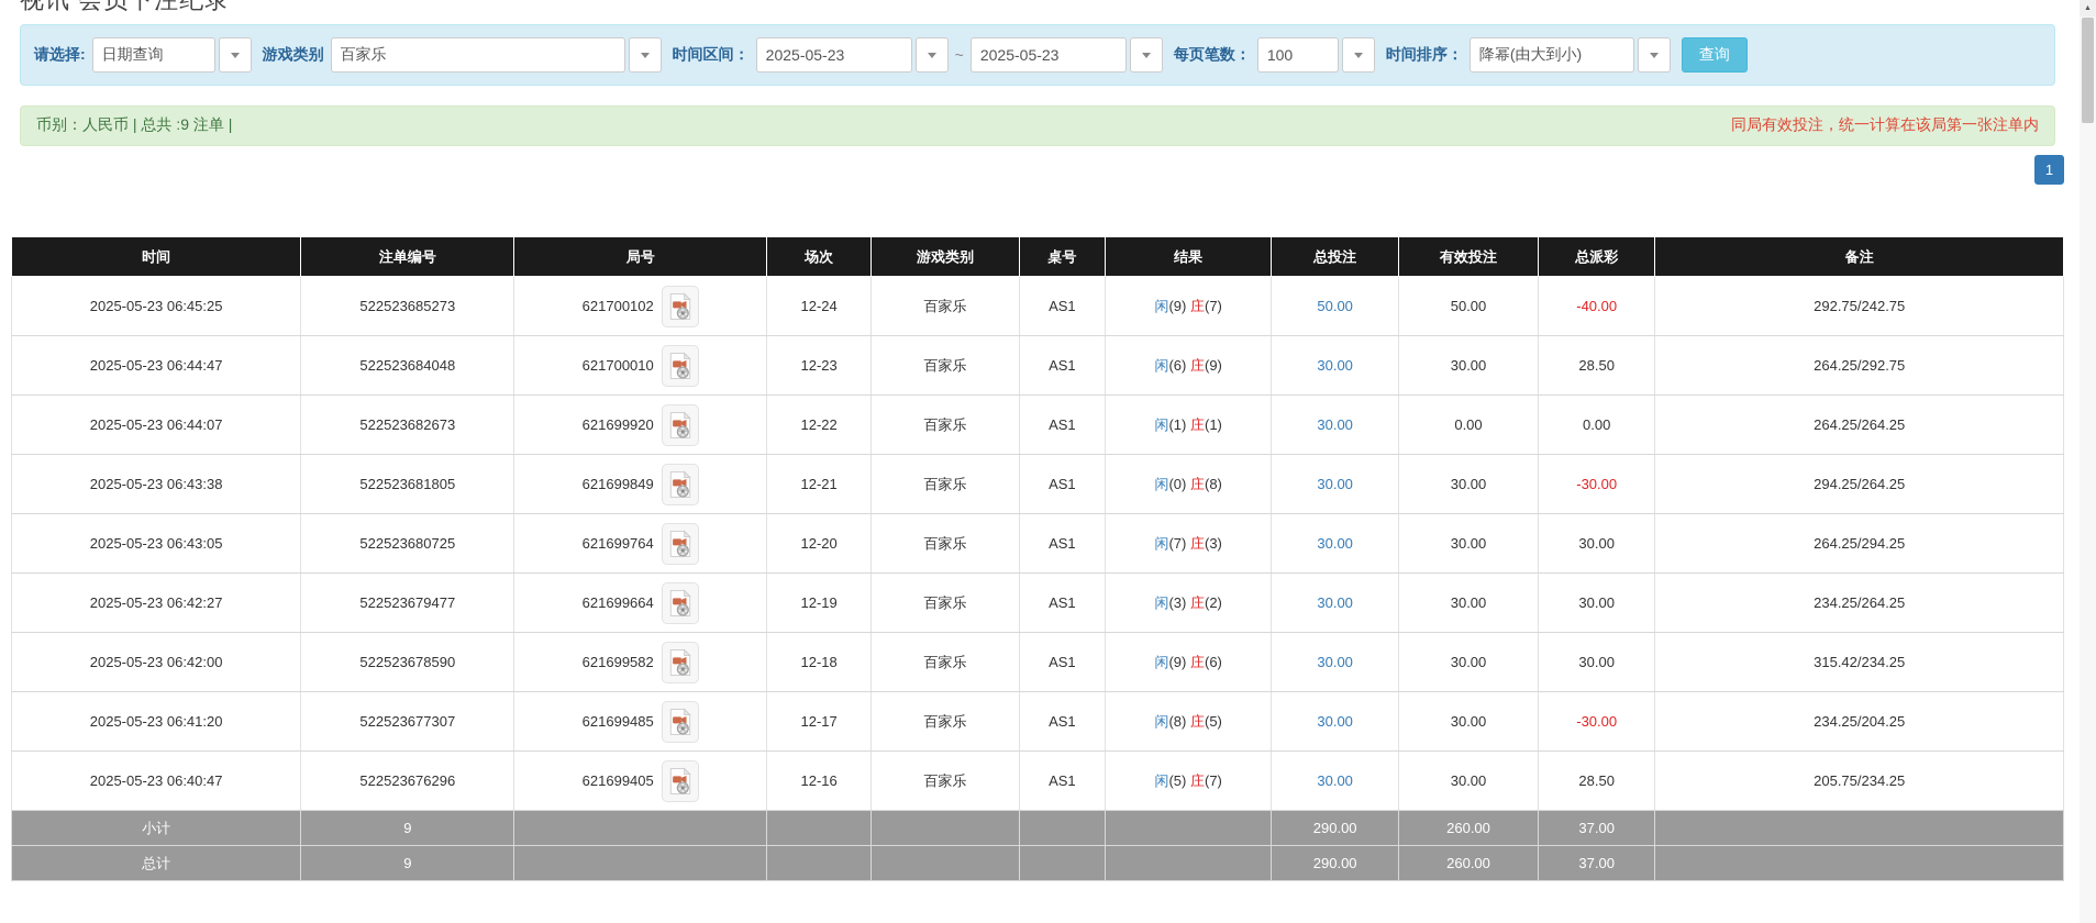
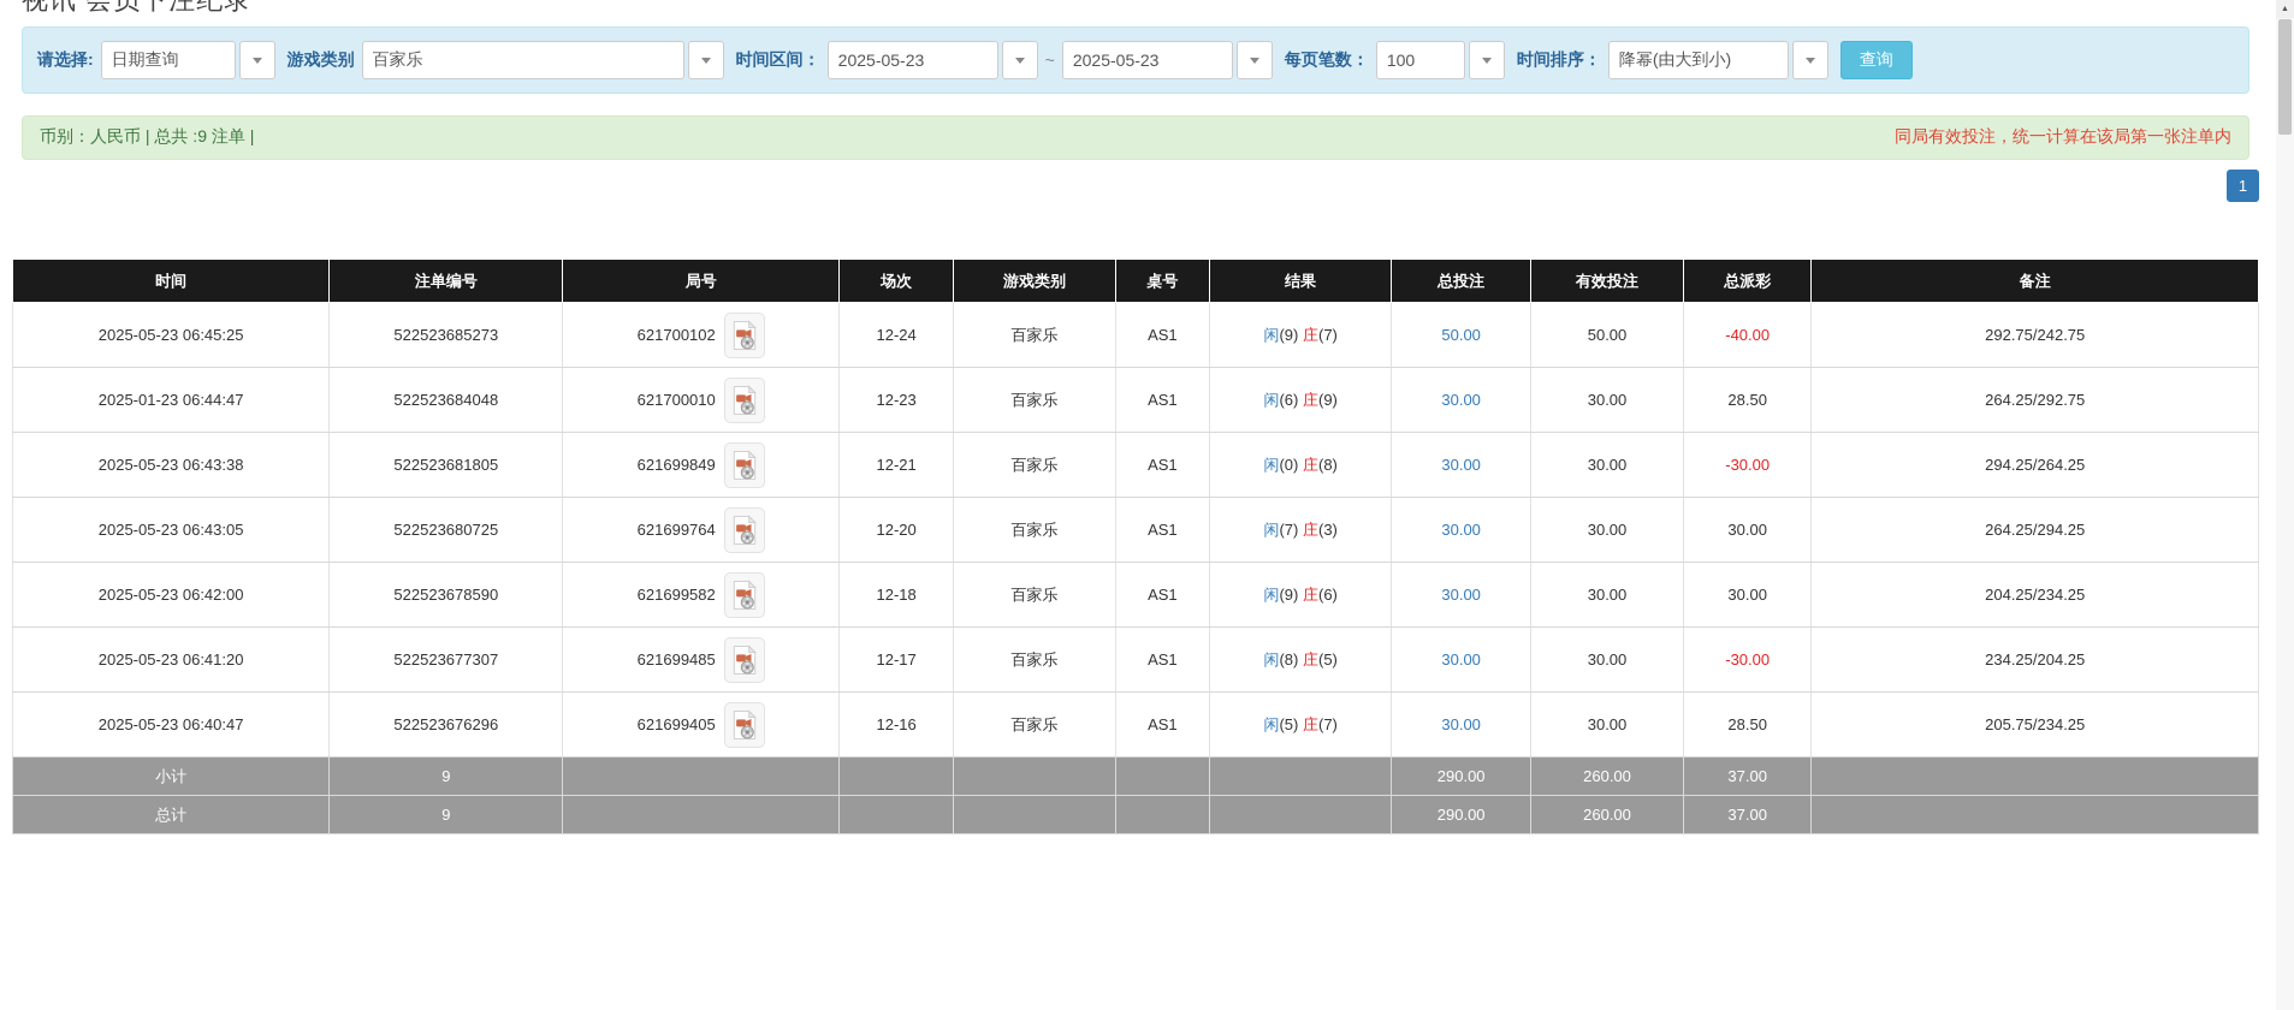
  请选择:
  日期查询
  游戏类别
  百家乐
  时间区间：
  2025-05-23
  ~
  2025-05-23
  每页笔数：
  100
  时间排序：
  降幂(由大到小)
  查询
  币别：人民币 | 总共 :9 注单 |
  同局有效投注，统一计算在该局第一张注单内
  1
  时间	注单编号	局号	场次	游戏类别	桌号	结果	总投注	有效投注	总派彩	备注
  2025-05-23 06:45:25	522523685273	621700102	12-24	百家乐	AS1	闲(9) 庄(7)	50.00	50.00	-40.00	292.75/242.75
- 2025-05-23 06:44:47	522523684048	621700010	12-23	百家乐	AS1	闲(6) 庄(9)	30.00	30.00	28.50	264.25/292.75
+ 2025-01-23 06:44:47	522523684048	621700010	12-23	百家乐	AS1	闲(6) 庄(9)	30.00	30.00	28.50	264.25/292.75
- 2025-05-23 06:44:07	522523682673	621699920	12-22	百家乐	AS1	闲(1) 庄(1)	30.00	0.00	0.00	264.25/264.25
  2025-05-23 06:43:38	522523681805	621699849	12-21	百家乐	AS1	闲(0) 庄(8)	30.00	30.00	-30.00	294.25/264.25
  2025-05-23 06:43:05	522523680725	621699764	12-20	百家乐	AS1	闲(7) 庄(3)	30.00	30.00	30.00	264.25/294.25
- 2025-05-23 06:42:27	522523679477	621699664	12-19	百家乐	AS1	闲(3) 庄(2)	30.00	30.00	30.00	234.25/264.25
- 2025-05-23 06:42:00	522523678590	621699582	12-18	百家乐	AS1	闲(9) 庄(6)	30.00	30.00	30.00	315.42/234.25
+ 2025-05-23 06:42:00	522523678590	621699582	12-18	百家乐	AS1	闲(9) 庄(6)	30.00	30.00	30.00	204.25/234.25
  2025-05-23 06:41:20	522523677307	621699485	12-17	百家乐	AS1	闲(8) 庄(5)	30.00	30.00	-30.00	234.25/204.25
  2025-05-23 06:40:47	522523676296	621699405	12-16	百家乐	AS1	闲(5) 庄(7)	30.00	30.00	28.50	205.75/234.25
  小计	9						290.00	260.00	37.00
  总计	9						290.00	260.00	37.00
